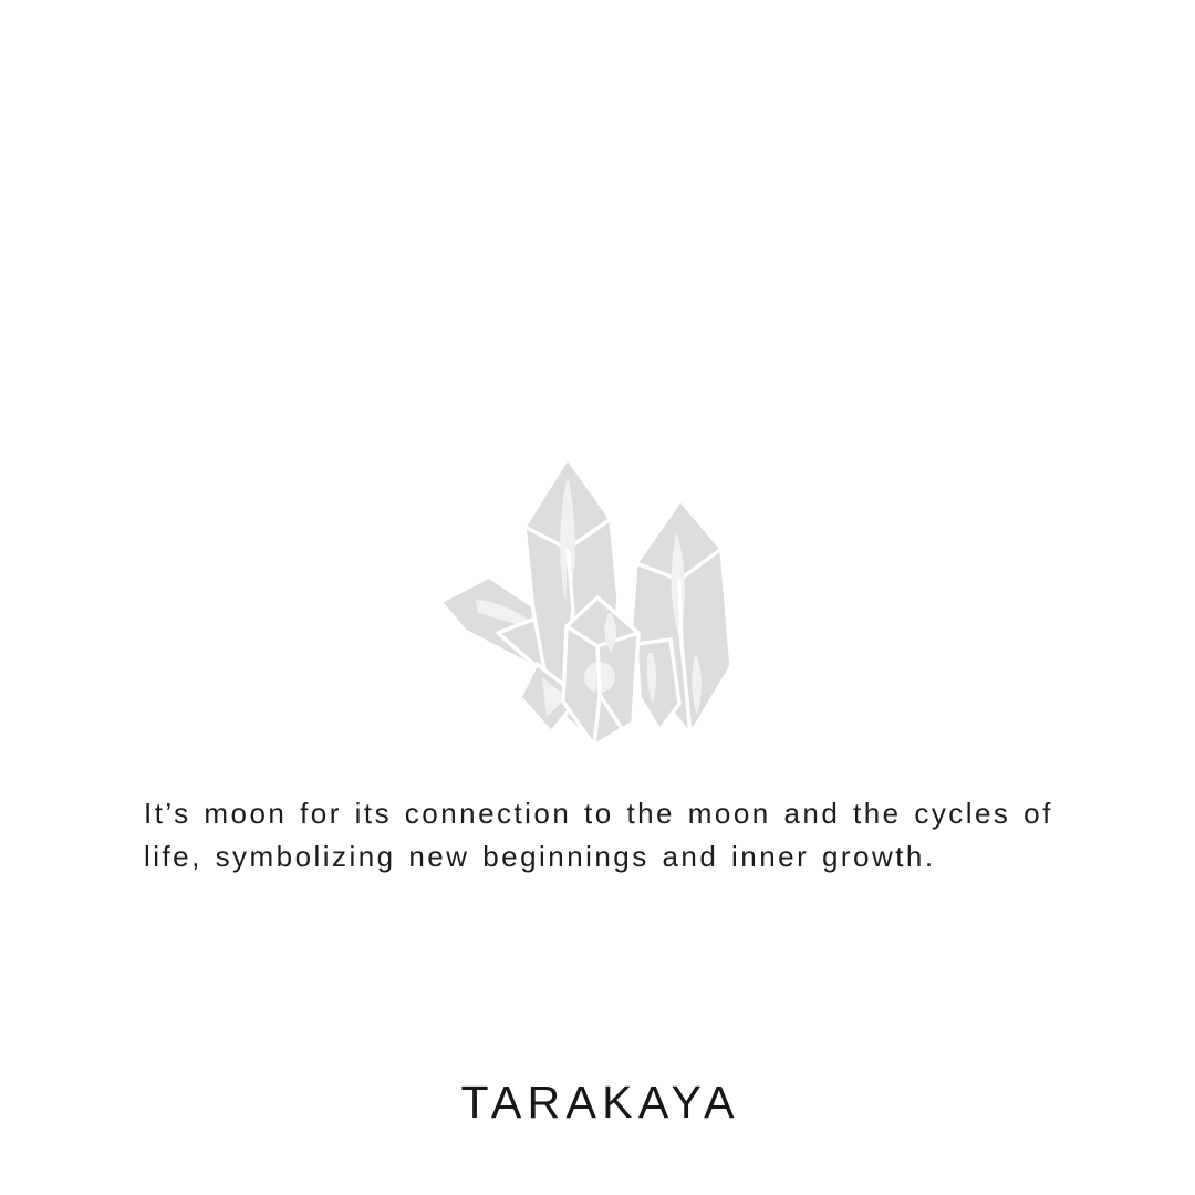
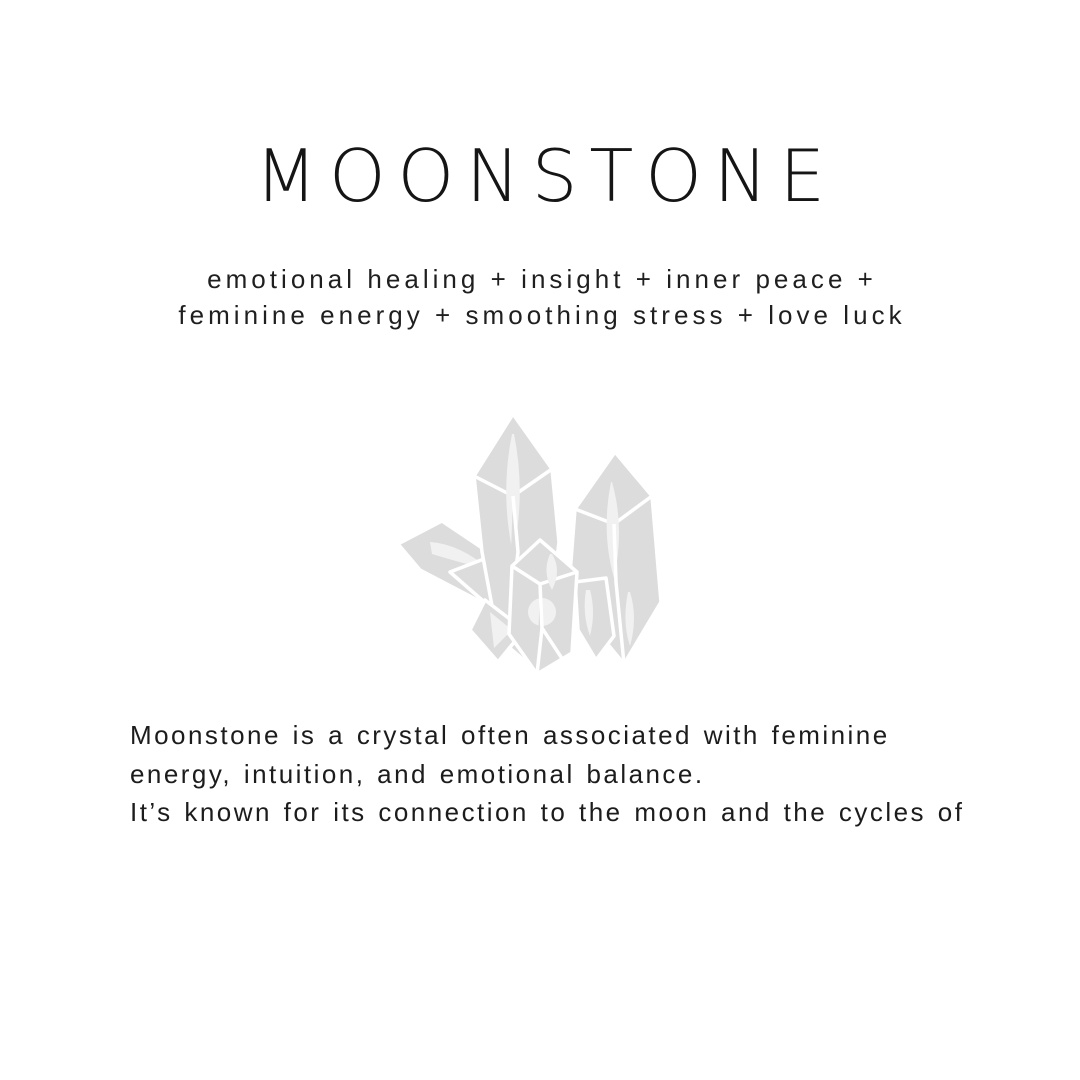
+ MOONSTONE
+ emotional healing + insight + inner peace +
+ feminine energy + smoothing stress + love luck
+ Moonstone is a crystal often associated with feminine
+ energy, intuition, and emotional balance.
- It’s moon for its connection to the moon and the cycles of
+ It’s known for its connection to the moon and the cycles of
- life, symbolizing new beginnings and inner growth.
- TARAKAYA
